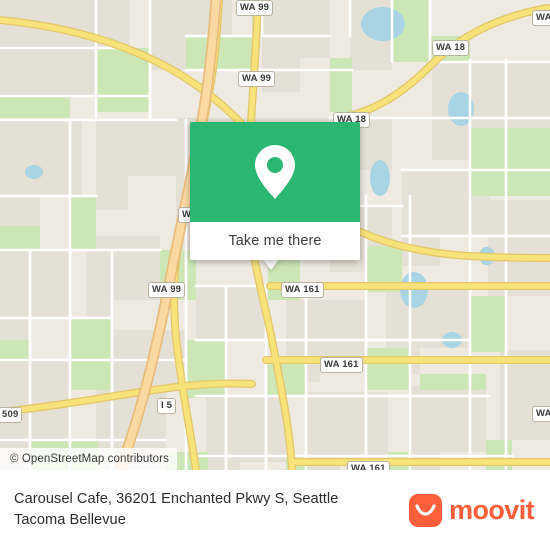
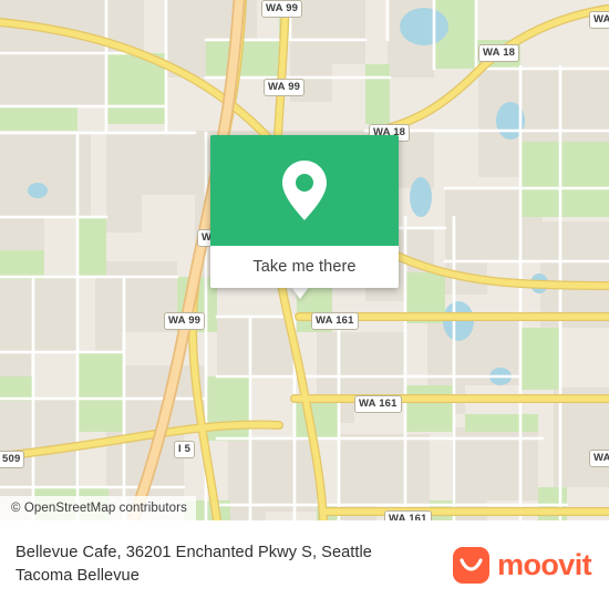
  WA 99
  WA 18
  WA
  WA 99
  WA 18
  WA 99
  WA 161
  WA 161
  WA 161
  I 5
  509
  WA
  © OpenStreetMap contributors
  Take me there
- Carousel Cafe, 36201 Enchanted Pkwy S, Seattle
+ Bellevue Cafe, 36201 Enchanted Pkwy S, Seattle
  Tacoma Bellevue
  moovit
